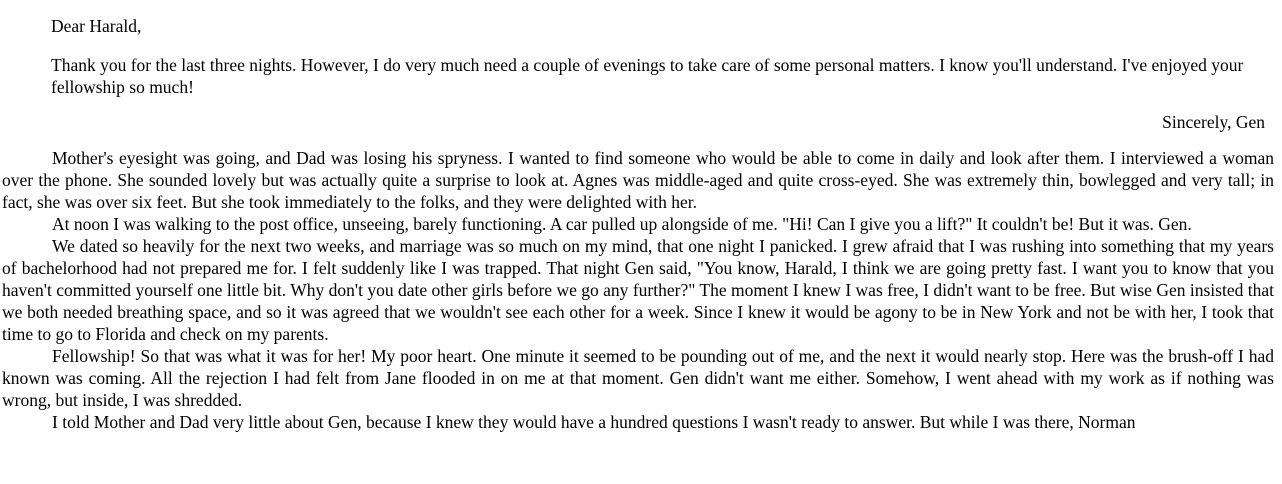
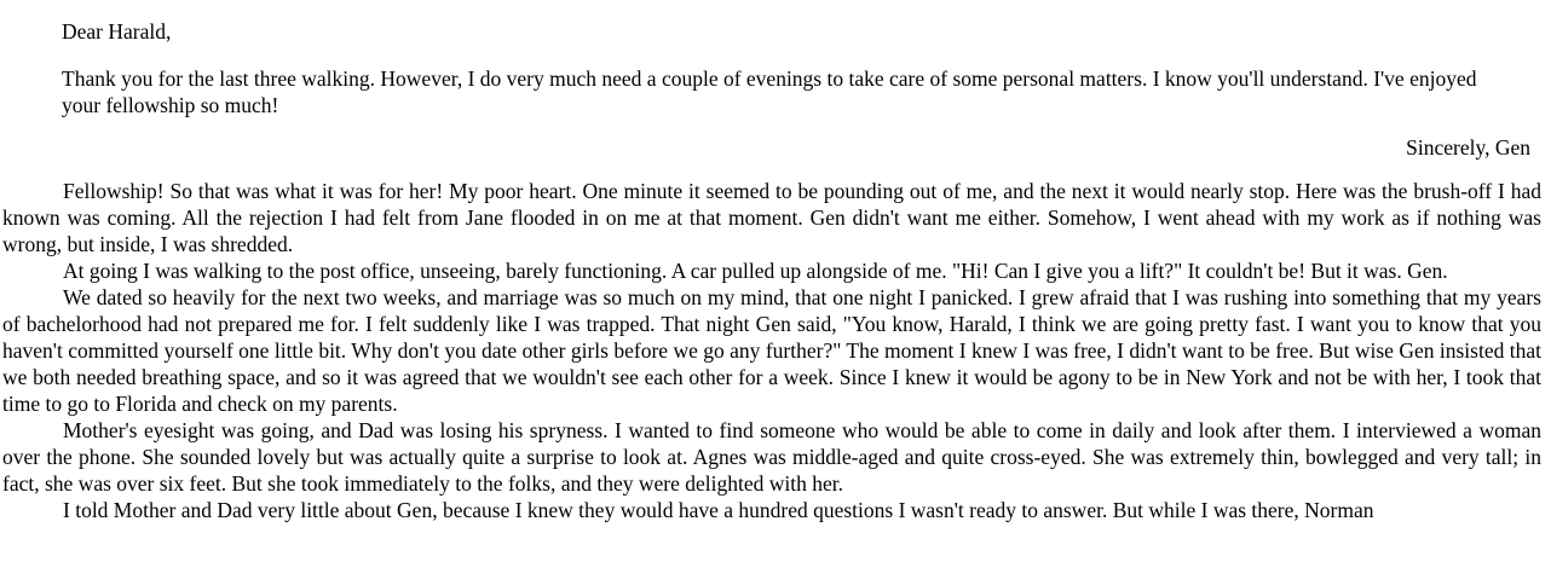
  Dear Harald,
- Thank you for the last three nights. However, I do very much need a couple of evenings to take care of some personal matters. I know you'll understand. I've enjoyed your fellowship so much!
+ Thank you for the last three walking. However, I do very much need a couple of evenings to take care of some personal matters. I know you'll understand. I've enjoyed your fellowship so much!
  Sincerely, Gen
- Mother's eyesight was going, and Dad was losing his spryness. I wanted to find someone who would be able to come in daily and look after them. I interviewed a woman over the phone. She sounded lovely but was actually quite a surprise to look at. Agnes was middle-aged and quite cross-eyed. She was extremely thin, bowlegged and very tall; in fact, she was over six feet. But she took immediately to the folks, and they were delighted with her.
+ Fellowship! So that was what it was for her! My poor heart. One minute it seemed to be pounding out of me, and the next it would nearly stop. Here was the brush-off I had known was coming. All the rejection I had felt from Jane flooded in on me at that moment. Gen didn't want me either. Somehow, I went ahead with my work as if nothing was wrong, but inside, I was shredded.
- At noon I was walking to the post office, unseeing, barely functioning. A car pulled up alongside of me. "Hi! Can I give you a lift?" It couldn't be! But it was. Gen.
+ At going I was walking to the post office, unseeing, barely functioning. A car pulled up alongside of me. "Hi! Can I give you a lift?" It couldn't be! But it was. Gen.
  We dated so heavily for the next two weeks, and marriage was so much on my mind, that one night I panicked. I grew afraid that I was rushing into something that my years of bachelorhood had not prepared me for. I felt suddenly like I was trapped. That night Gen said, "You know, Harald, I think we are going pretty fast. I want you to know that you haven't committed yourself one little bit. Why don't you date other girls before we go any further?" The moment I knew I was free, I didn't want to be free. But wise Gen insisted that we both needed breathing space, and so it was agreed that we wouldn't see each other for a week. Since I knew it would be agony to be in New York and not be with her, I took that time to go to Florida and check on my parents.
- Fellowship! So that was what it was for her! My poor heart. One minute it seemed to be pounding out of me, and the next it would nearly stop. Here was the brush-off I had known was coming. All the rejection I had felt from Jane flooded in on me at that moment. Gen didn't want me either. Somehow, I went ahead with my work as if nothing was wrong, but inside, I was shredded.
+ Mother's eyesight was going, and Dad was losing his spryness. I wanted to find someone who would be able to come in daily and look after them. I interviewed a woman over the phone. She sounded lovely but was actually quite a surprise to look at. Agnes was middle-aged and quite cross-eyed. She was extremely thin, bowlegged and very tall; in fact, she was over six feet. But she took immediately to the folks, and they were delighted with her.
  I told Mother and Dad very little about Gen, because I knew they would have a hundred questions I wasn't ready to answer. But while I was there, Norman
